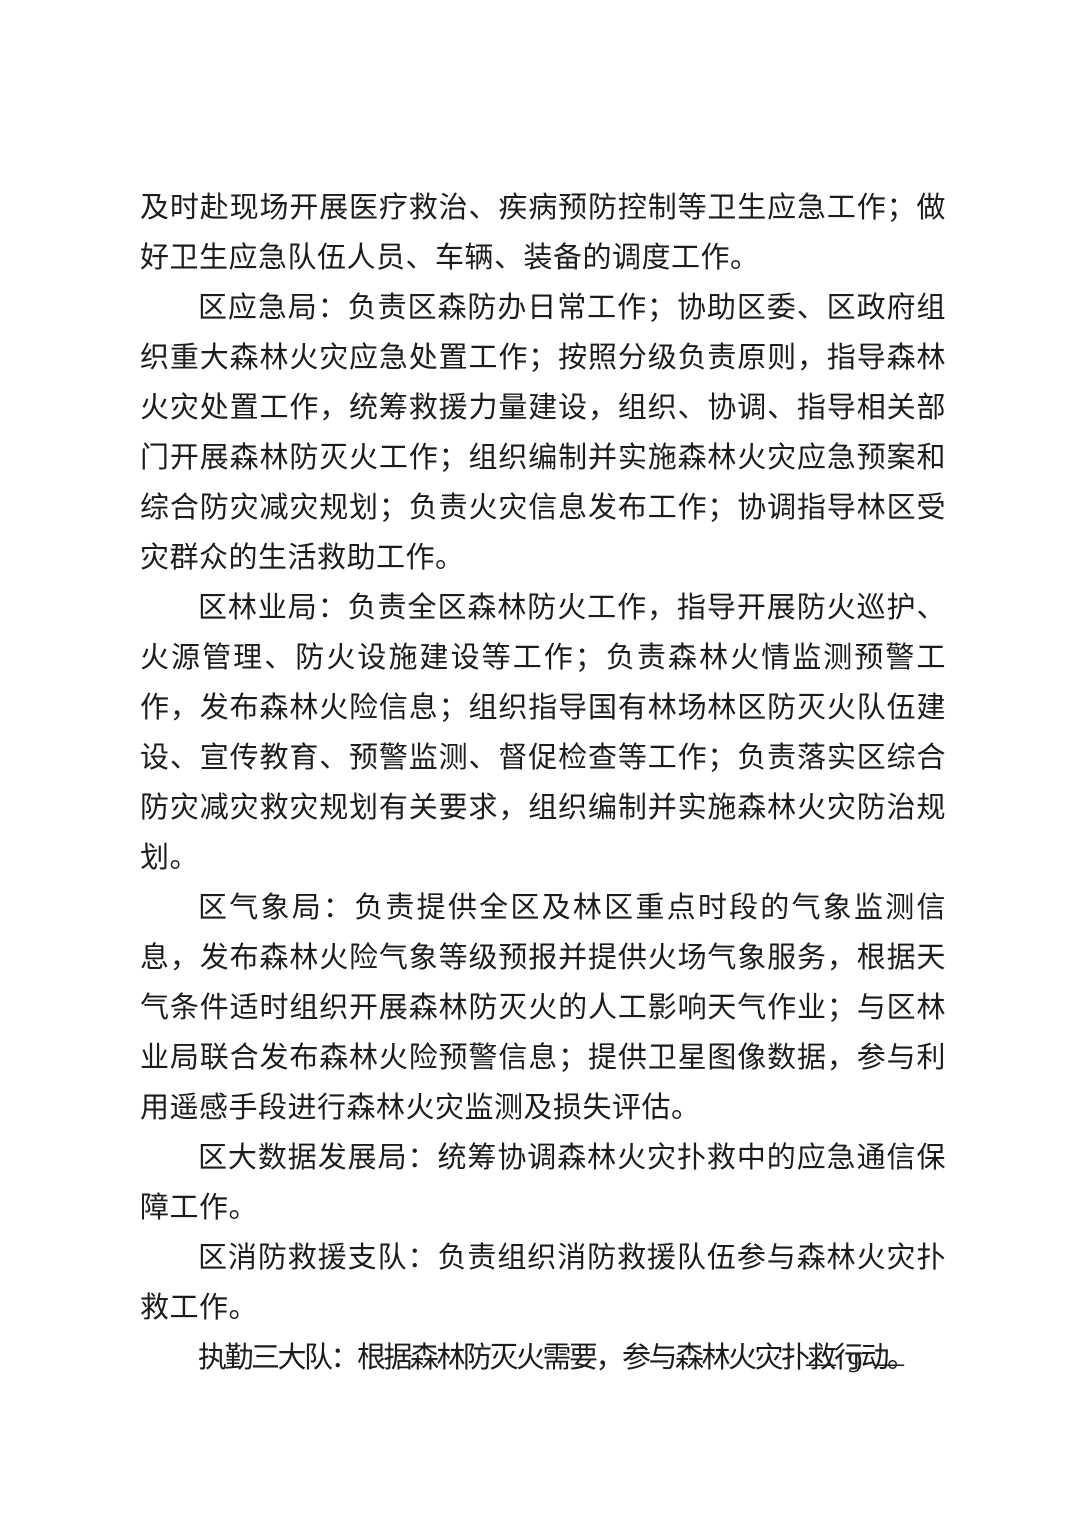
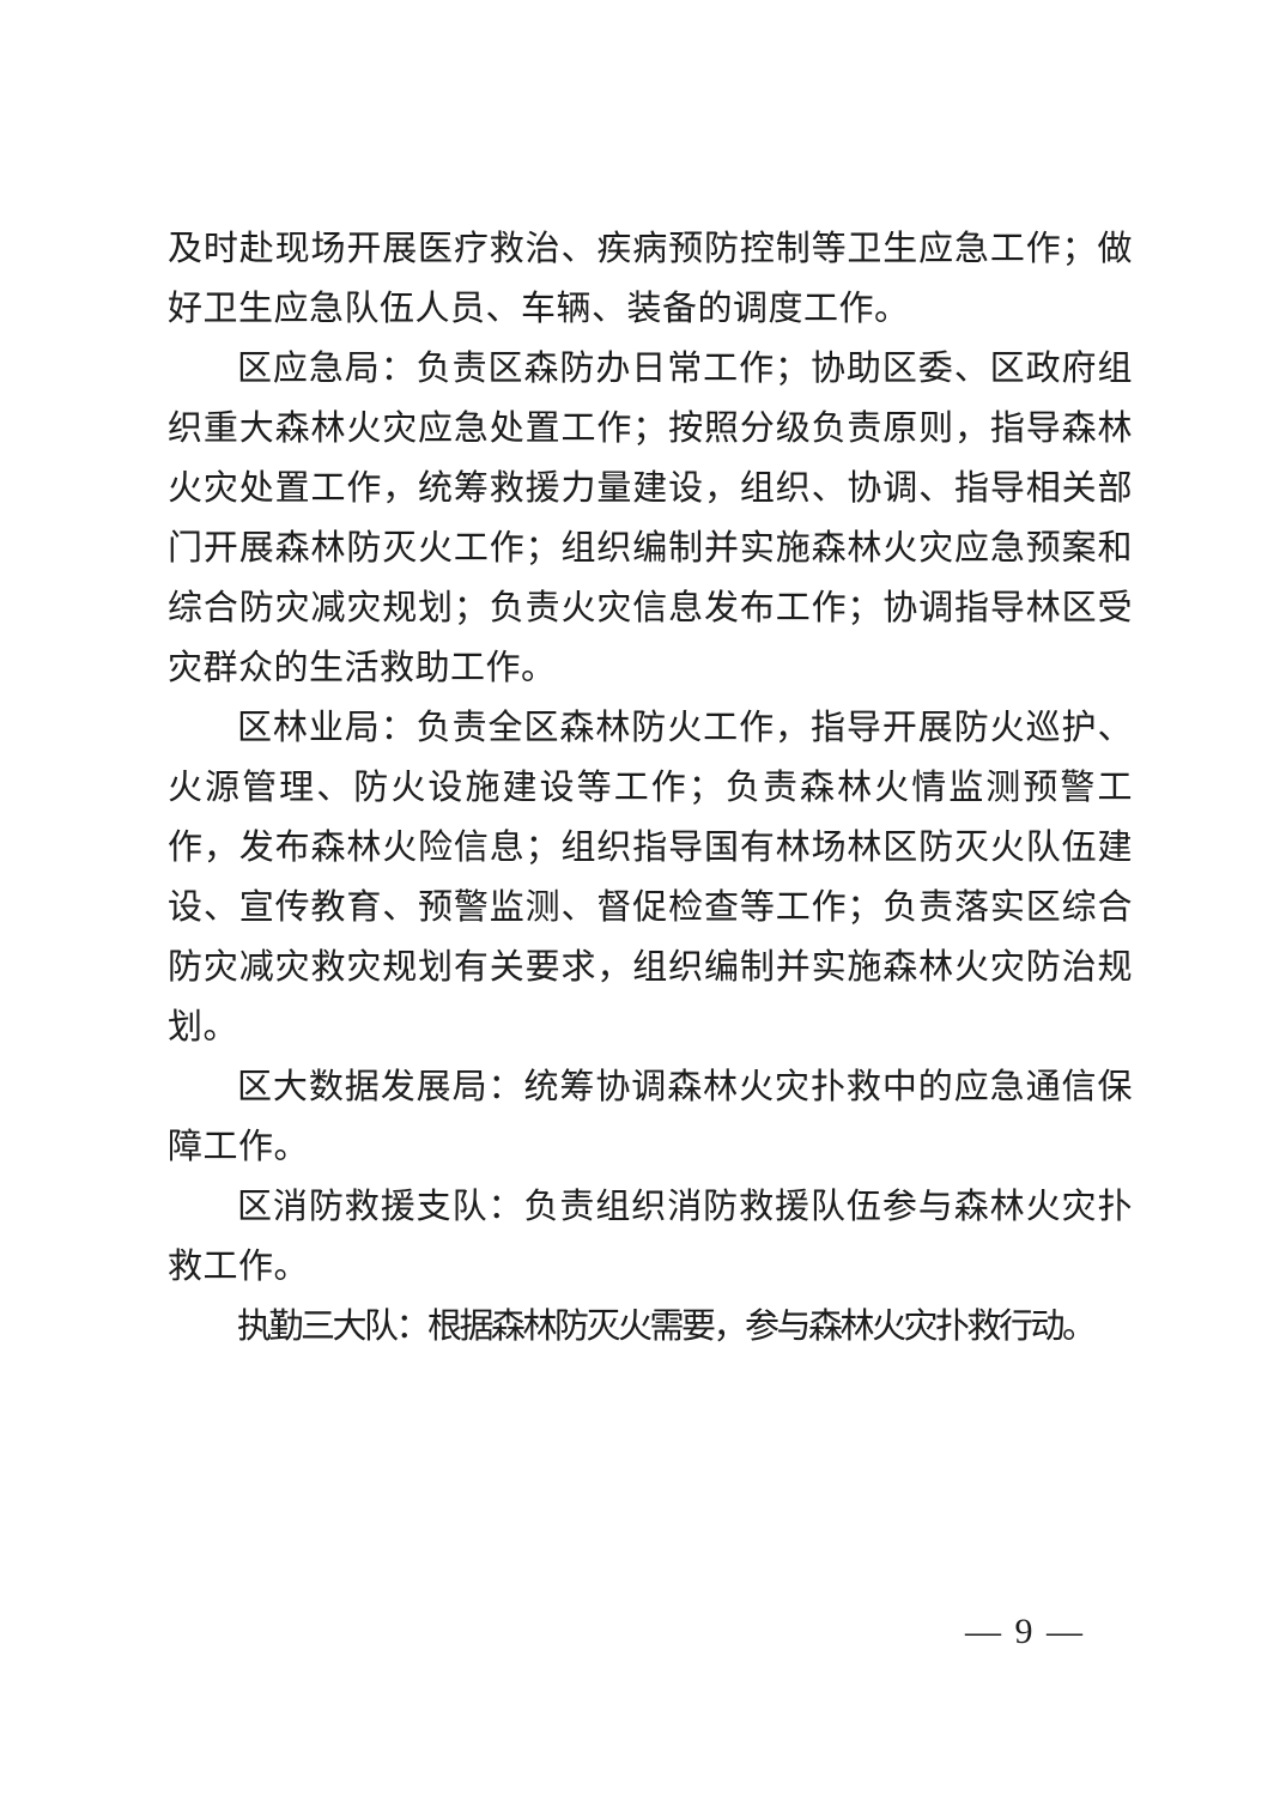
  及时赴现场开展医疗救治、疾病预防控制等卫生应急工作；做好卫生应急队伍人员、车辆、装备的调度工作。
  区应急局：负责区森防办日常工作；协助区委、区政府组织重大森林火灾应急处置工作；按照分级负责原则，指导森林火灾处置工作，统筹救援力量建设，组织、协调、指导相关部门开展森林防灭火工作；组织编制并实施森林火灾应急预案和综合防灾减灾规划；负责火灾信息发布工作；协调指导林区受灾群众的生活救助工作。
  区林业局：负责全区森林防火工作，指导开展防火巡护、火源管理、防火设施建设等工作；负责森林火情监测预警工作，发布森林火险信息；组织指导国有林场林区防灭火队伍建设、宣传教育、预警监测、督促检查等工作；负责落实区综合防灾减灾救灾规划有关要求，组织编制并实施森林火灾防治规划。
- 区气象局：负责提供全区及林区重点时段的气象监测信息，发布森林火险气象等级预报并提供火场气象服务，根据天气条件适时组织开展森林防灭火的人工影响天气作业；与区林业局联合发布森林火险预警信息；提供卫星图像数据，参与利用遥感手段进行森林火灾监测及损失评估。
  区大数据发展局：统筹协调森林火灾扑救中的应急通信保障工作。
  区消防救援支队：负责组织消防救援队伍参与森林火灾扑救工作。
  执勤三大队：根据森林防灭火需要，参与森林火灾扑救行动。
  — 9 —
